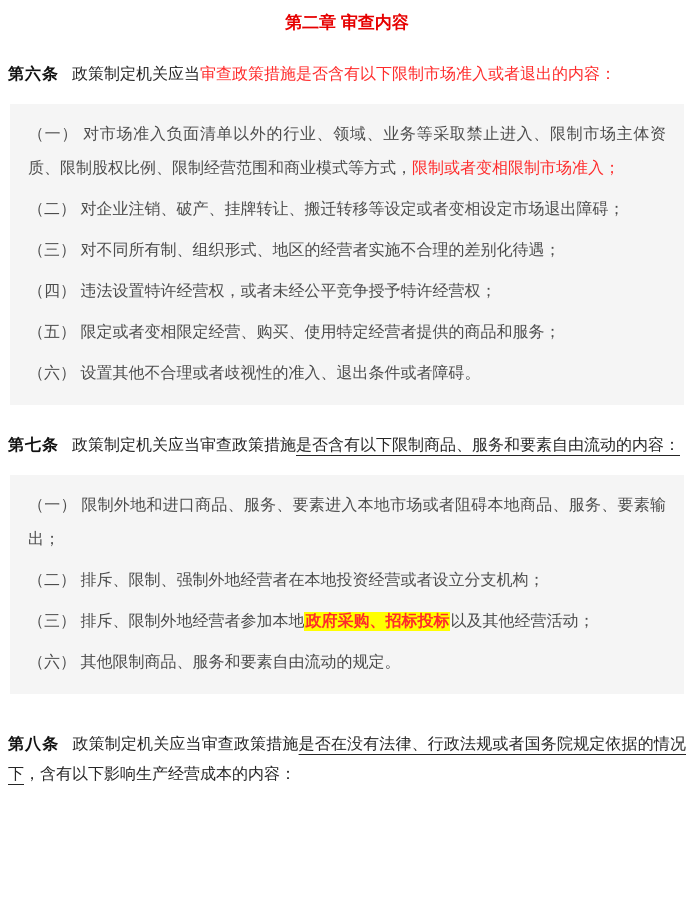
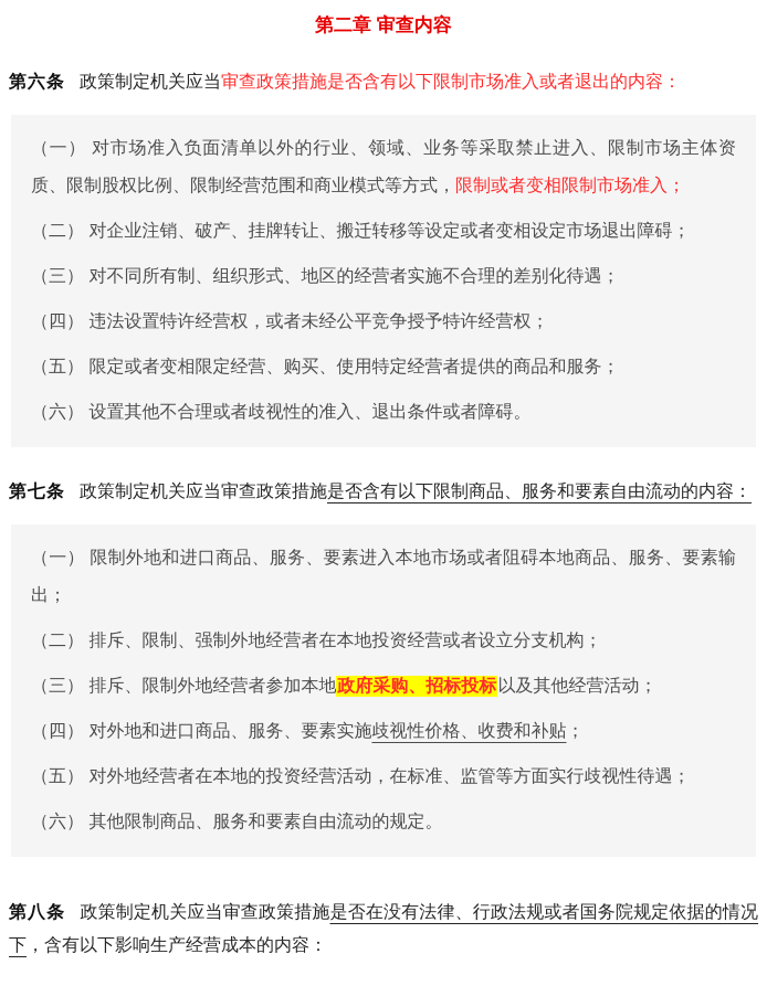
  第二章 审查内容
  第六条 政策制定机关应当审查政策措施是否含有以下限制市场准入或者退出的内容：
  （一） 对市场准入负面清单以外的行业、领域、业务等采取禁止进入、限制市场主体资质、限制股权比例、限制经营范围和商业模式等方式，限制或者变相限制市场准入；
  （二） 对企业注销、破产、挂牌转让、搬迁转移等设定或者变相设定市场退出障碍；
  （三） 对不同所有制、组织形式、地区的经营者实施不合理的差别化待遇；
  （四） 违法设置特许经营权，或者未经公平竞争授予特许经营权；
  （五） 限定或者变相限定经营、购买、使用特定经营者提供的商品和服务；
  （六） 设置其他不合理或者歧视性的准入、退出条件或者障碍。
  第七条 政策制定机关应当审查政策措施是否含有以下限制商品、服务和要素自由流动的内容：
  （一） 限制外地和进口商品、服务、要素进入本地市场或者阻碍本地商品、服务、要素输出；
  （二） 排斥、限制、强制外地经营者在本地投资经营或者设立分支机构；
  （三） 排斥、限制外地经营者参加本地政府采购、招标投标以及其他经营活动；
+ （四） 对外地和进口商品、服务、要素实施歧视性价格、收费和补贴；
+ （五） 对外地经营者在本地的投资经营活动，在标准、监管等方面实行歧视性待遇；
  （六） 其他限制商品、服务和要素自由流动的规定。
  第八条 政策制定机关应当审查政策措施是否在没有法律、行政法规或者国务院规定依据的情况下，含有以下影响生产经营成本的内容：
